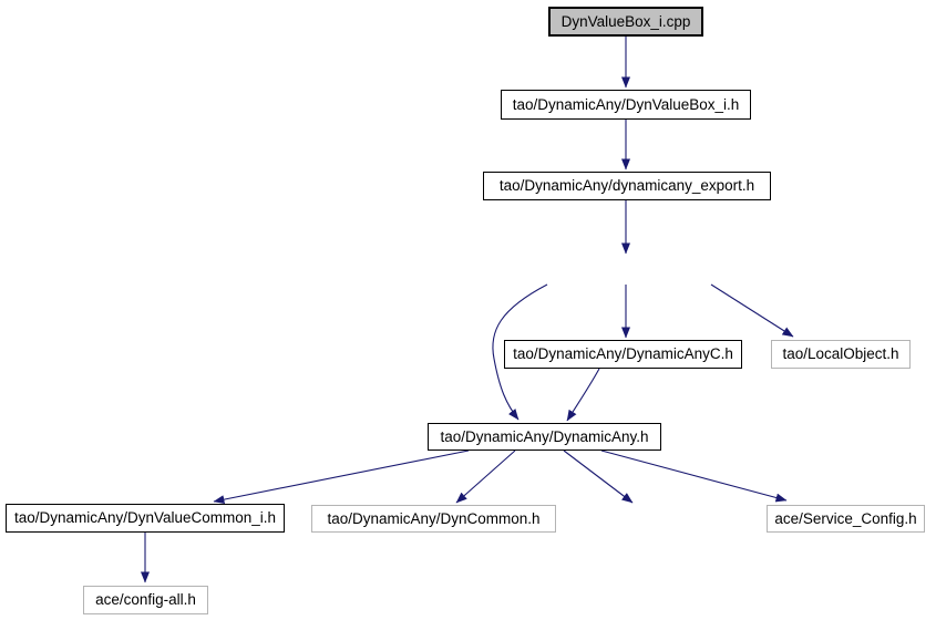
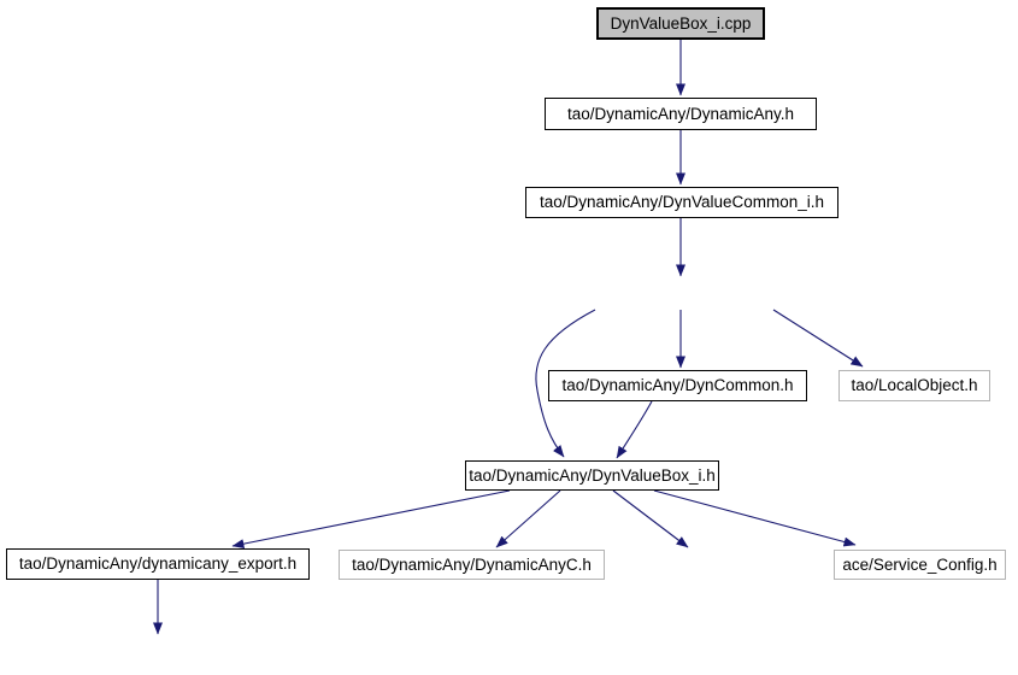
  DynValueBox_i.cpp
- tao/DynamicAny/DynValueBox_i.h
+ tao/DynamicAny/DynamicAny.h
- tao/DynamicAny/dynamicany_export.h
+ tao/DynamicAny/DynValueCommon_i.h
- tao/DynamicAny/DynamicAnyC.h
+ tao/DynamicAny/DynCommon.h
  tao/LocalObject.h
- tao/DynamicAny/DynamicAny.h
+ tao/DynamicAny/DynValueBox_i.h
- tao/DynamicAny/DynValueCommon_i.h
+ tao/DynamicAny/dynamicany_export.h
- tao/DynamicAny/DynCommon.h
+ tao/DynamicAny/DynamicAnyC.h
  ace/Service_Config.h
- ace/config-all.h
